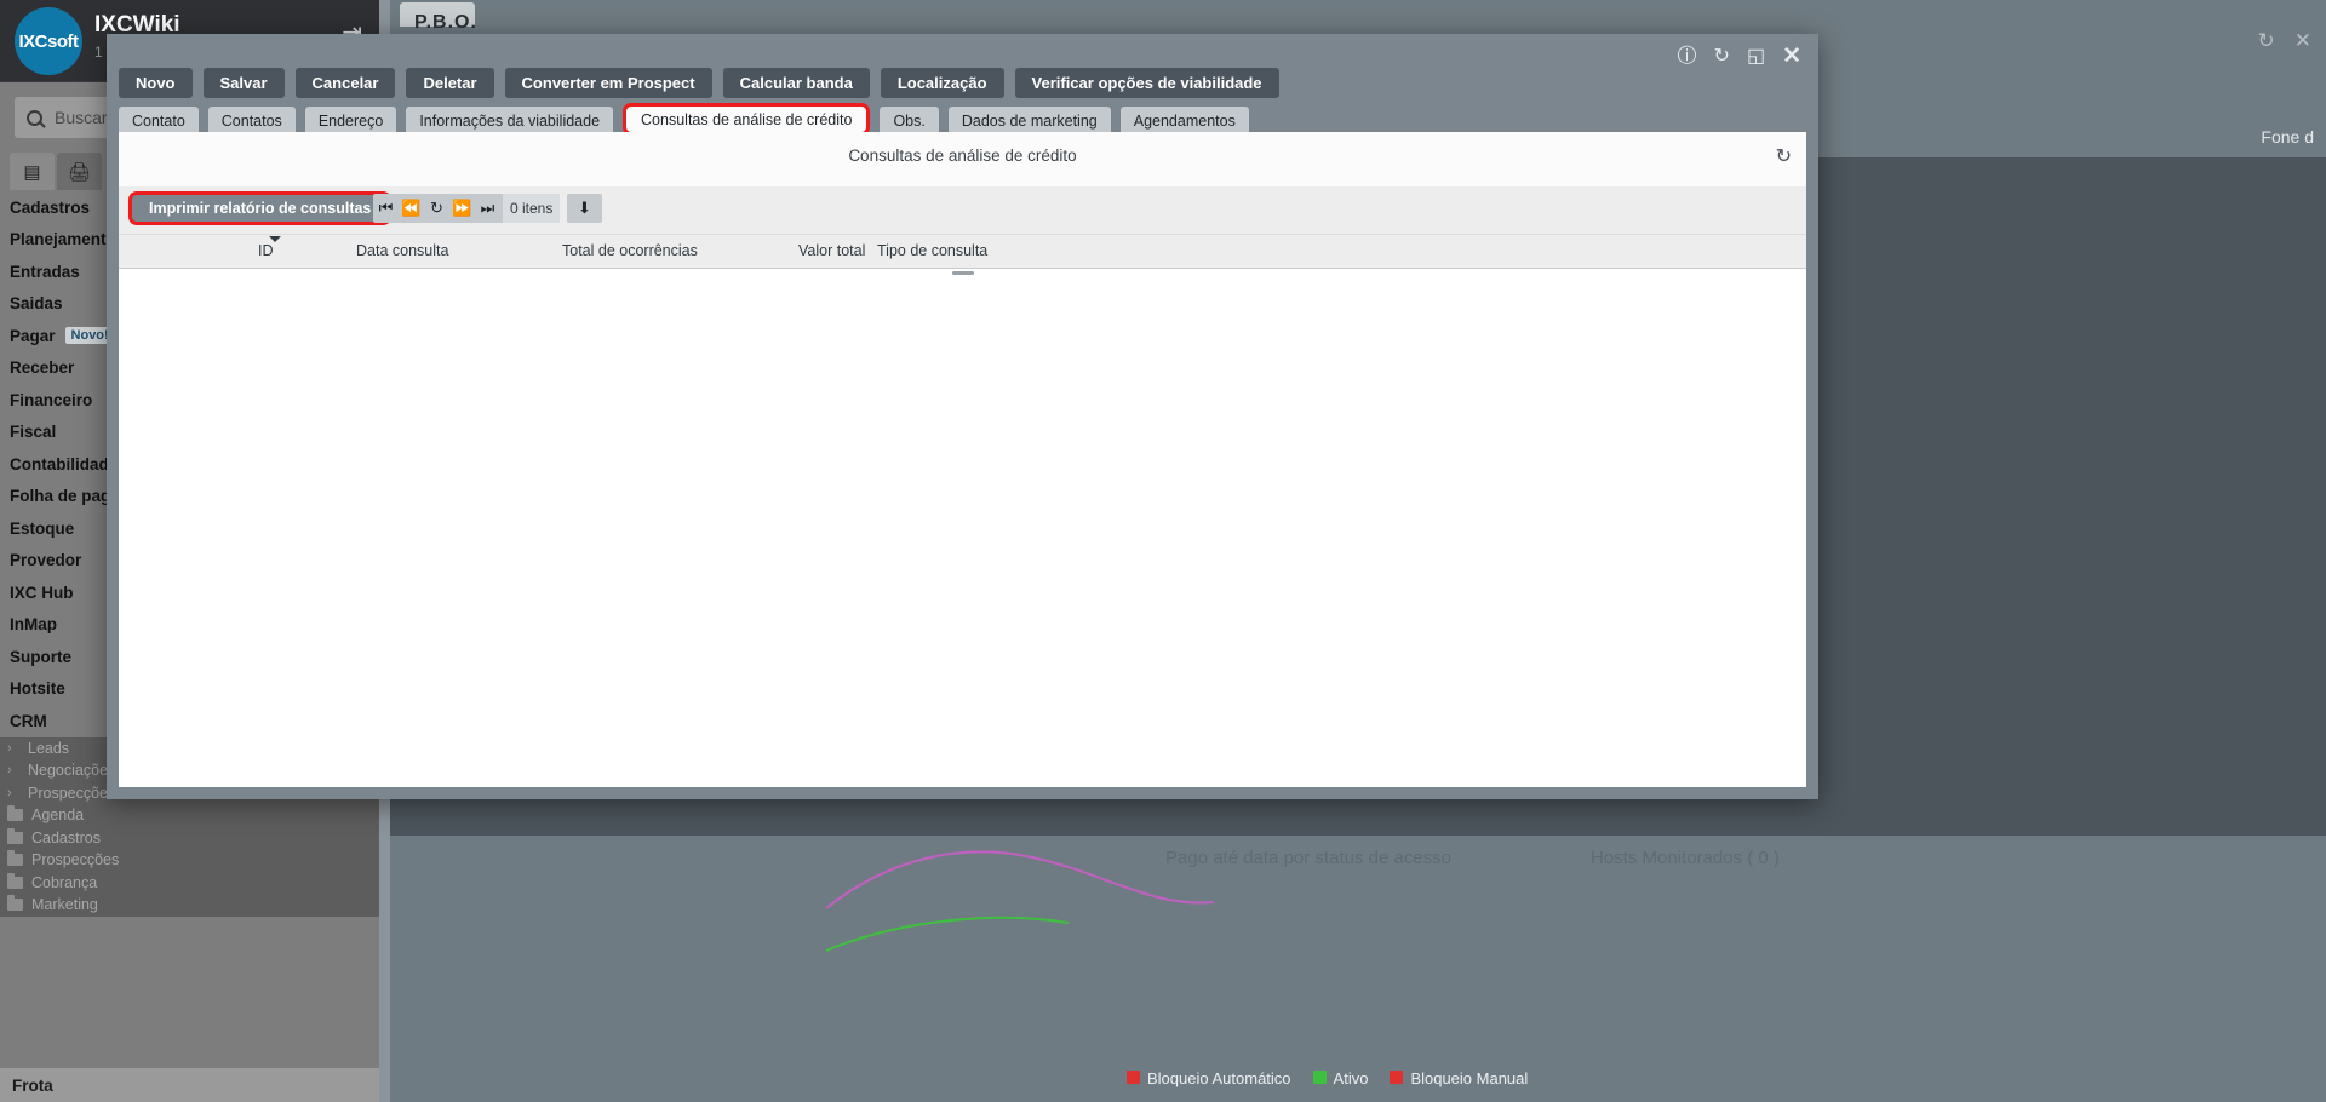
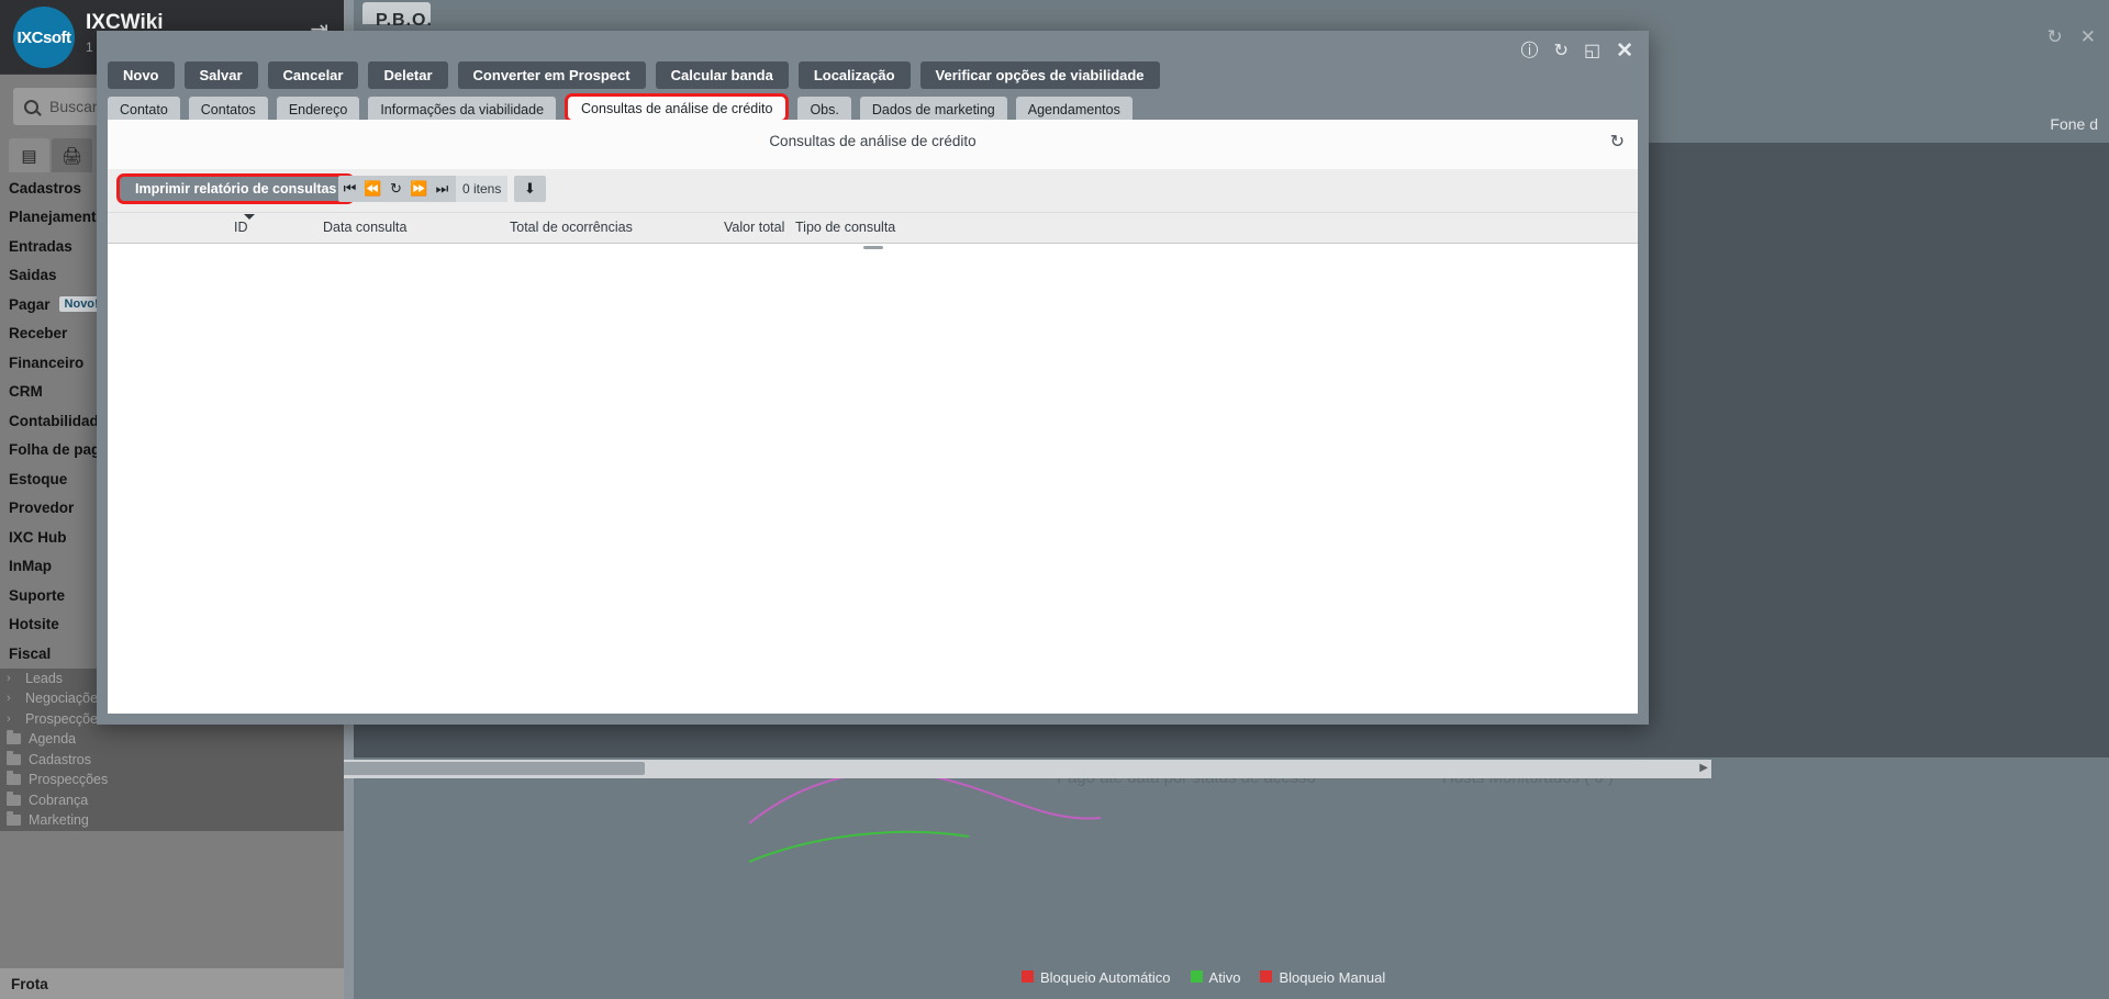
  P.B.O.
  ↻
  ✕
  Fone d
  Bloqueio Automático
  Ativo
  Bloqueio Manual
+ ▶
  IXCsoft
  IXCWiki
  ⇥
  Buscar
  ▤
  🖨
  Cadastros
  Planejament
  Entradas
  Saidas
  Pagar
  Novo
  Receber
  Financeiro
- Fiscal
+ CRM
  Contabilidad
  Folha de pa
  Estoque
  Provedor
  IXC Hub
  InMap
  Suporte
  Hotsite
- CRM
+ Fiscal
  ›
  Leads
  ›
  Negociaçõe
  ›
  Prospecçõe
  Agenda
  Cadastros
  Prospecções
  Cobrança
  Marketing
  Frota
  ⓘ
  ↻
  ◱
  ✕
  Novo
  Salvar
  Cancelar
  Deletar
  Converter em Prospect
  Calcular banda
  Localização
  Verificar opções de viabilidade
  Contato
  Contatos
  Endereço
  Informações da viabilidade
  Consultas de análise de crédito
  Obs.
  Dados de marketing
  Agendamentos
  Consultas de análise de crédito
  ↻
  Imprimir relatório de consultas
  ⏮
  ⏪
  ↻
  ⏩
  ⏭
  0 itens
  ⬇
  ID
  Data consulta
  Total de ocorrências
  Valor total
  Tipo de consulta
